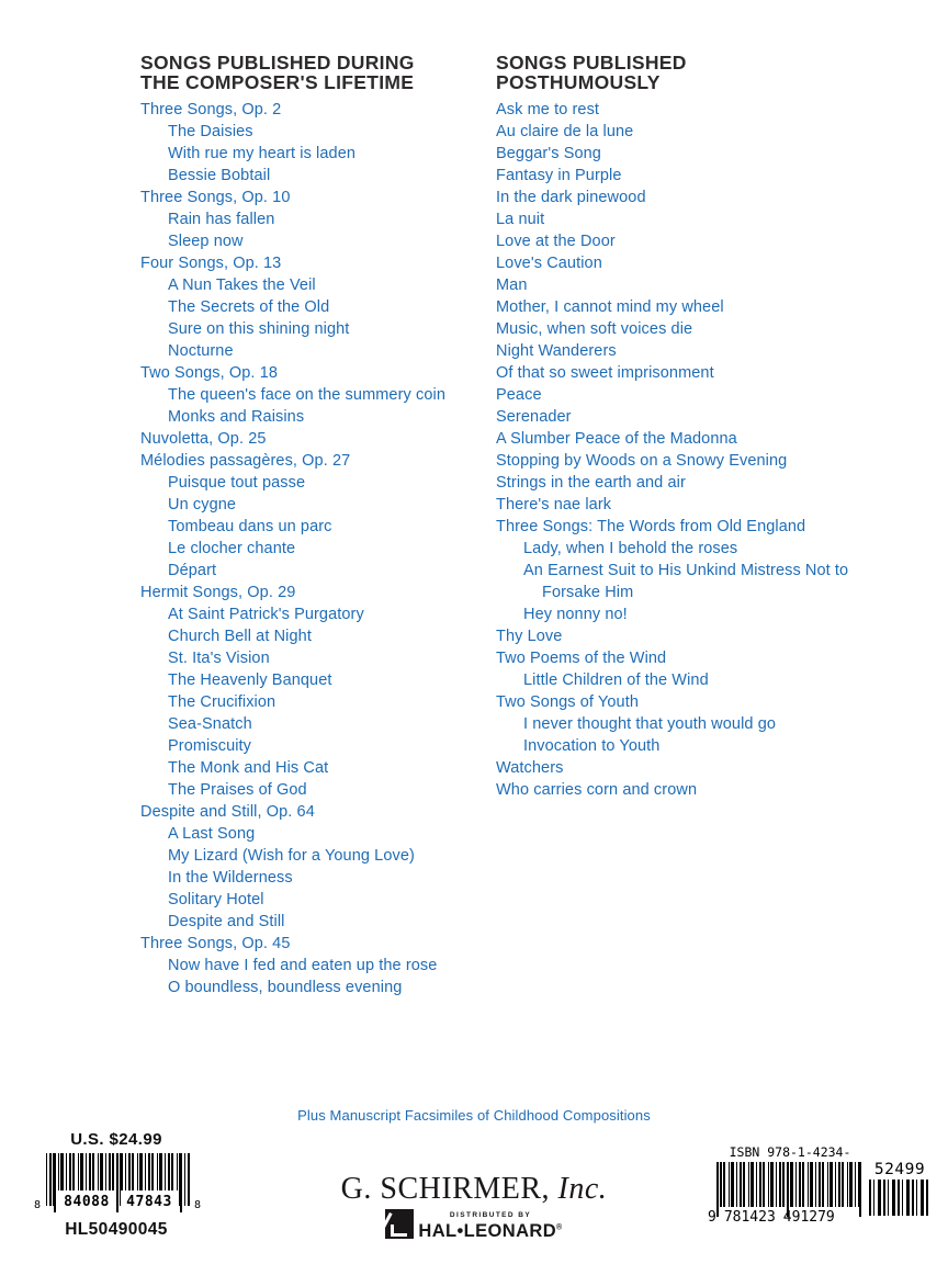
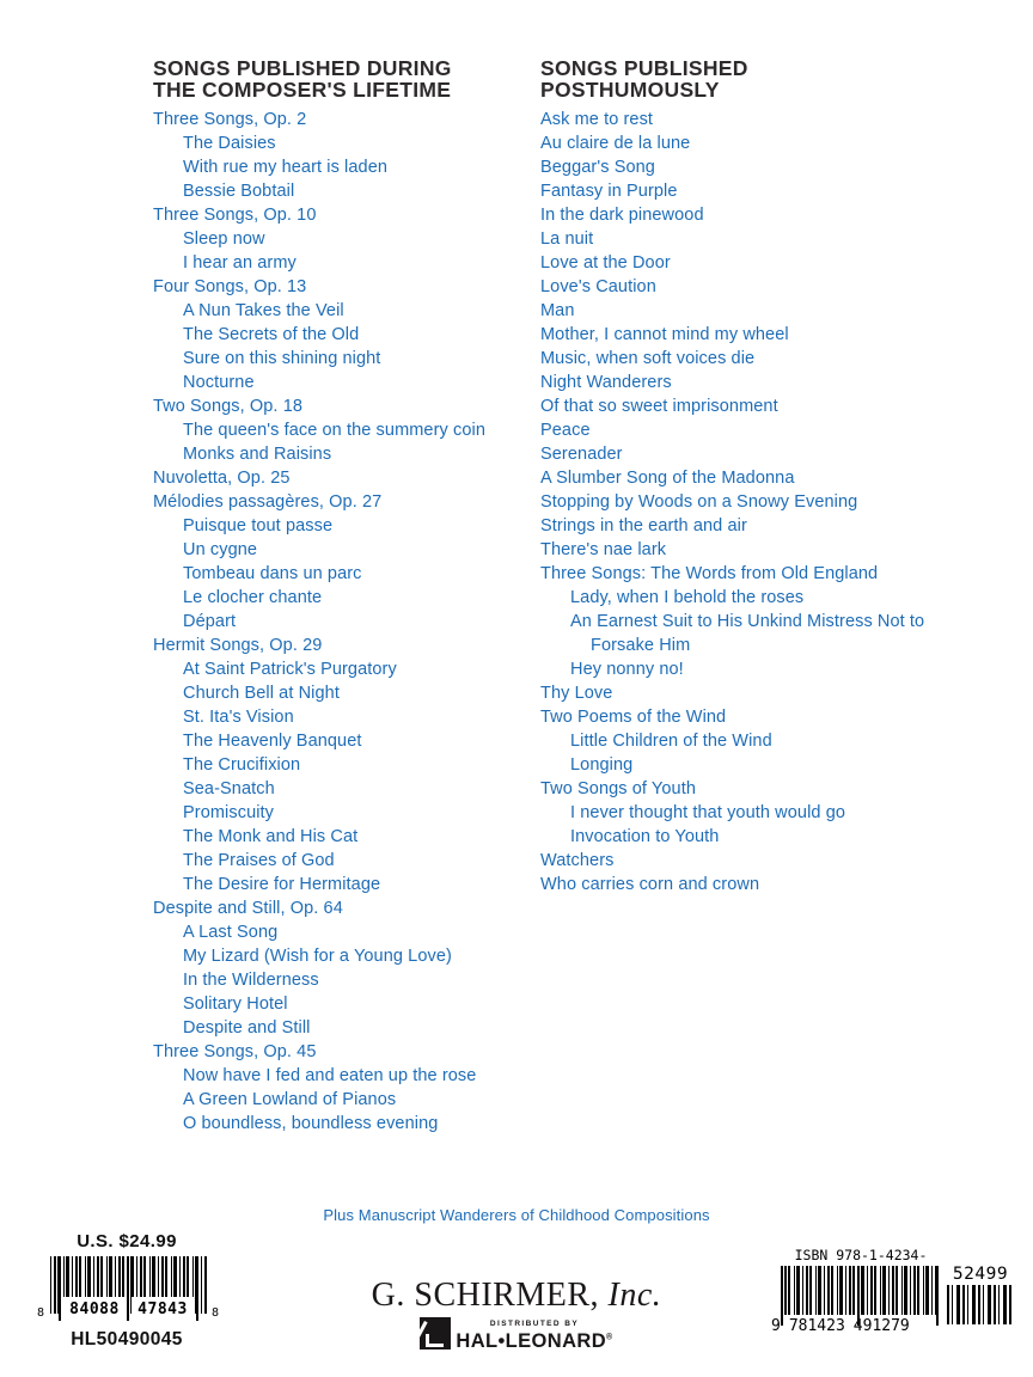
  SONGS PUBLISHED DURING
  THE COMPOSER'S LIFETIME
  Three Songs, Op. 2
  The Daisies
  With rue my heart is laden
  Bessie Bobtail
  Three Songs, Op. 10
- Rain has fallen
  Sleep now
+ I hear an army
  Four Songs, Op. 13
  A Nun Takes the Veil
  The Secrets of the Old
  Sure on this shining night
  Nocturne
  Two Songs, Op. 18
  The queen's face on the summery coin
  Monks and Raisins
  Nuvoletta, Op. 25
  Mélodies passagères, Op. 27
  Puisque tout passe
  Un cygne
  Tombeau dans un parc
  Le clocher chante
  Départ
  Hermit Songs, Op. 29
  At Saint Patrick's Purgatory
  Church Bell at Night
  St. Ita's Vision
  The Heavenly Banquet
  The Crucifixion
  Sea-Snatch
  Promiscuity
  The Monk and His Cat
  The Praises of God
+ The Desire for Hermitage
  Despite and Still, Op. 64
  A Last Song
  My Lizard (Wish for a Young Love)
  In the Wilderness
  Solitary Hotel
  Despite and Still
  Three Songs, Op. 45
  Now have I fed and eaten up the rose
+ A Green Lowland of Pianos
  O boundless, boundless evening
  SONGS PUBLISHED
  POSTHUMOUSLY
  Ask me to rest
  Au claire de la lune
  Beggar's Song
  Fantasy in Purple
  In the dark pinewood
  La nuit
  Love at the Door
  Love's Caution
  Man
  Mother, I cannot mind my wheel
  Music, when soft voices die
  Night Wanderers
  Of that so sweet imprisonment
  Peace
  Serenader
- A Slumber Peace of the Madonna
+ A Slumber Song of the Madonna
  Stopping by Woods on a Snowy Evening
  Strings in the earth and air
  There's nae lark
  Three Songs: The Words from Old England
  Lady, when I behold the roses
  An Earnest Suit to His Unkind Mistress Not to
  Forsake Him
  Hey nonny no!
  Thy Love
  Two Poems of the Wind
  Little Children of the Wind
+ Longing
  Two Songs of Youth
  I never thought that youth would go
  Invocation to Youth
  Watchers
  Who carries corn and crown
- Plus Manuscript Facsimiles of Childhood Compositions
+ Plus Manuscript Wanderers of Childhood Compositions
  U.S. $24.99
  8
  84088
  47843
  8
  HL50490045
  G. SCHIRMER, Inc.
  HAL•LEONARD
  ISBN 978-1-4234-
  9
  781423
  491279
  52499
